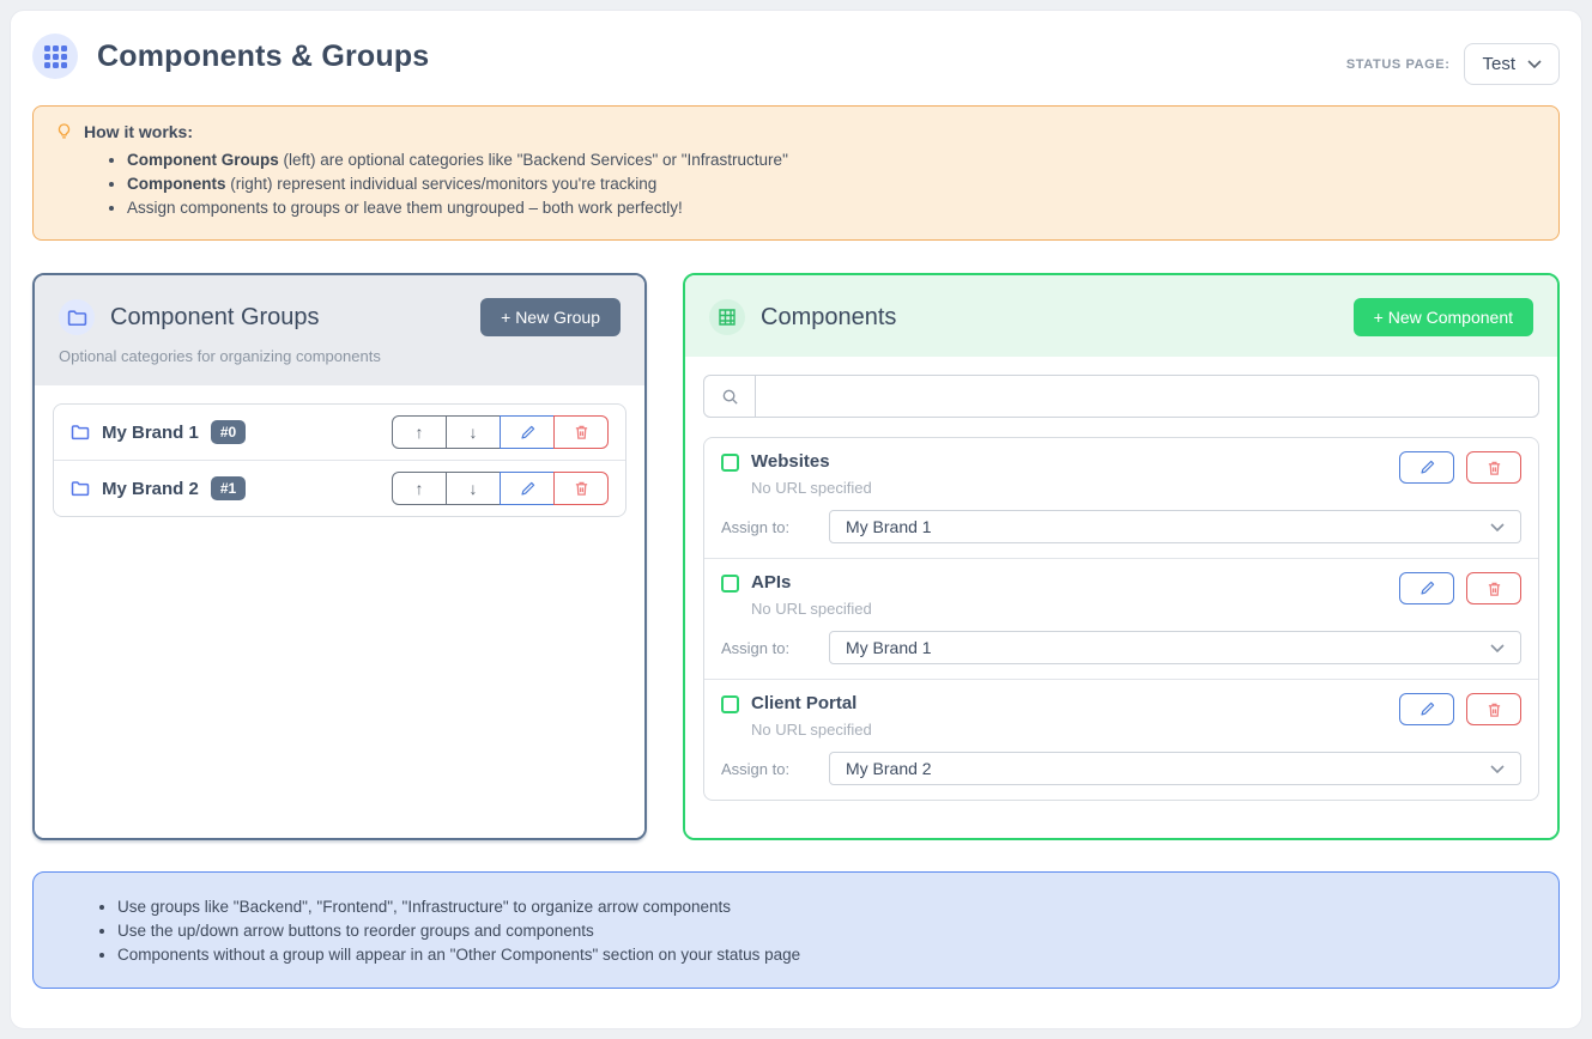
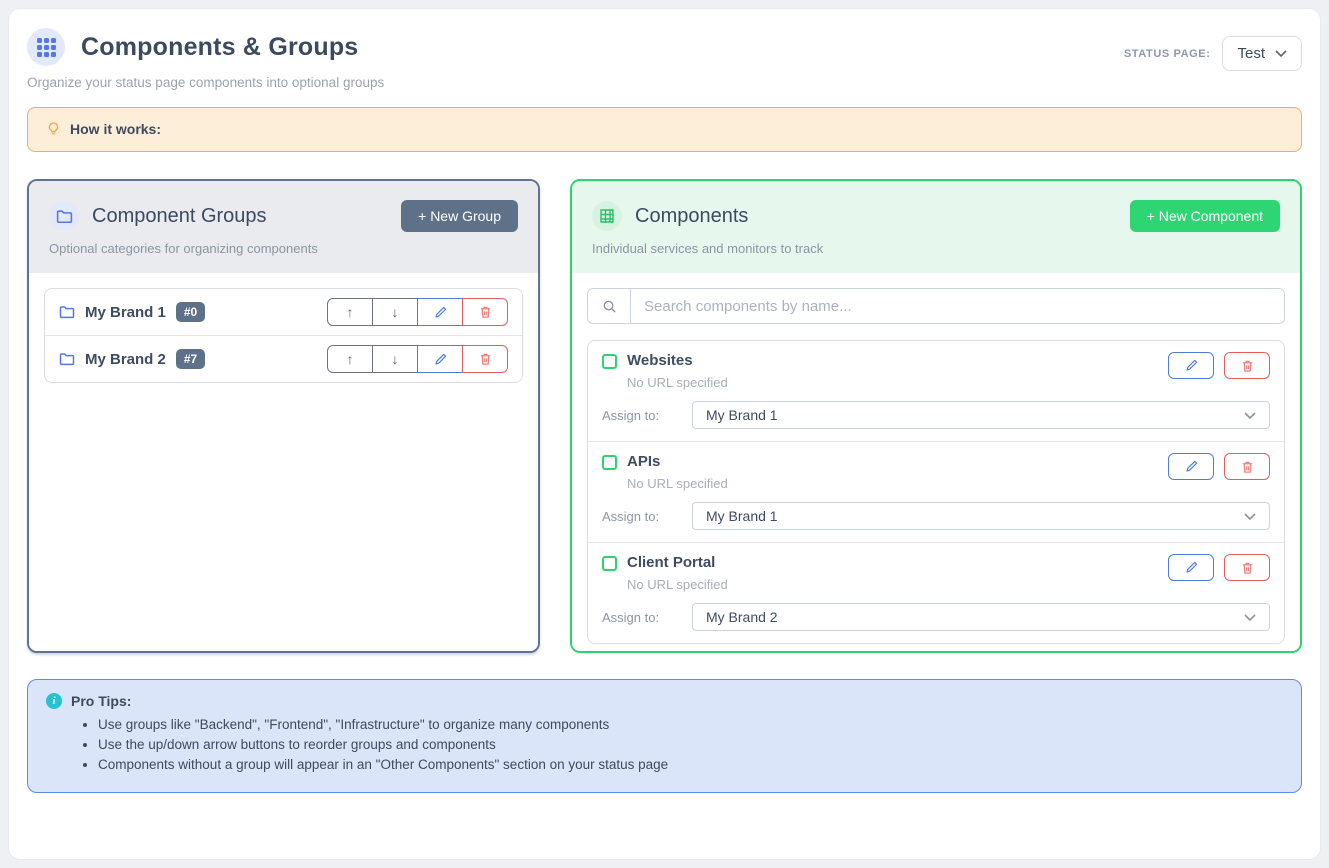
  Components & Groups
+ Organize your status page components into optional groups
  STATUS PAGE:
  Test
  How it works:
- Component Groups (left) are optional categories like "Backend Services" or "Infrastructure"
- Components (right) represent individual services/monitors you're tracking
- Assign components to groups or leave them ungrouped – both work perfectly!
  Component Groups
  + New Group
  Optional categories for organizing components
  My Brand 1
  #0
  ↑
  ↓
  My Brand 2
- #1
+ #7
  ↑
  ↓
  Components
  + New Component
+ Individual services and monitors to track
+ Search components by name...
  Websites
  No URL specified
  Assign to:
  My Brand 1
  APIs
  No URL specified
  Assign to:
  My Brand 1
  Client Portal
  No URL specified
  Assign to:
  My Brand 2
+ i
+ Pro Tips:
- Use groups like "Backend", "Frontend", "Infrastructure" to organize arrow components
+ Use groups like "Backend", "Frontend", "Infrastructure" to organize many components
  Use the up/down arrow buttons to reorder groups and components
  Components without a group will appear in an "Other Components" section on your status page
